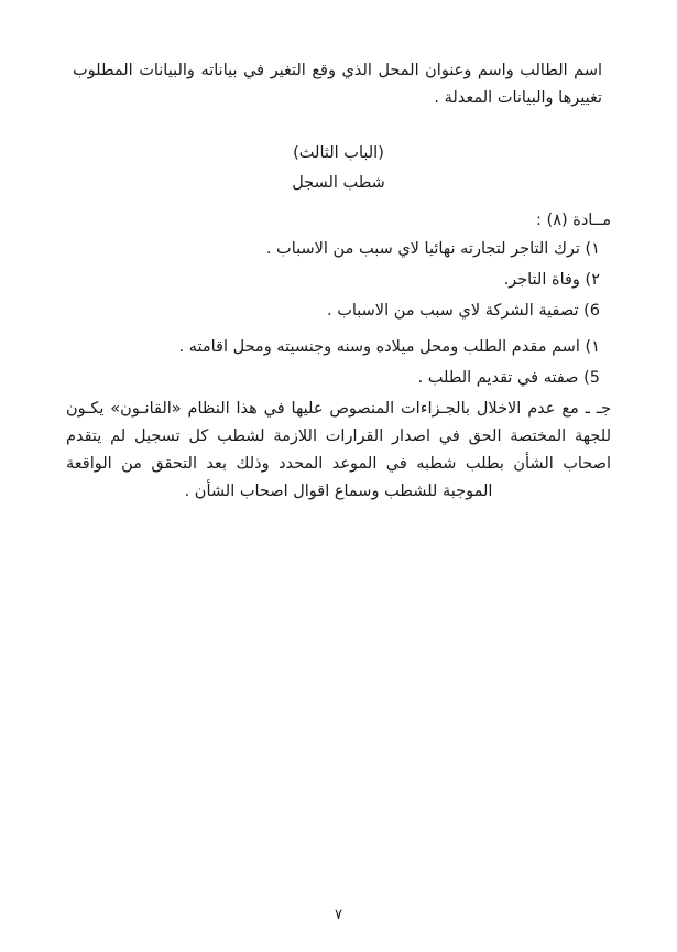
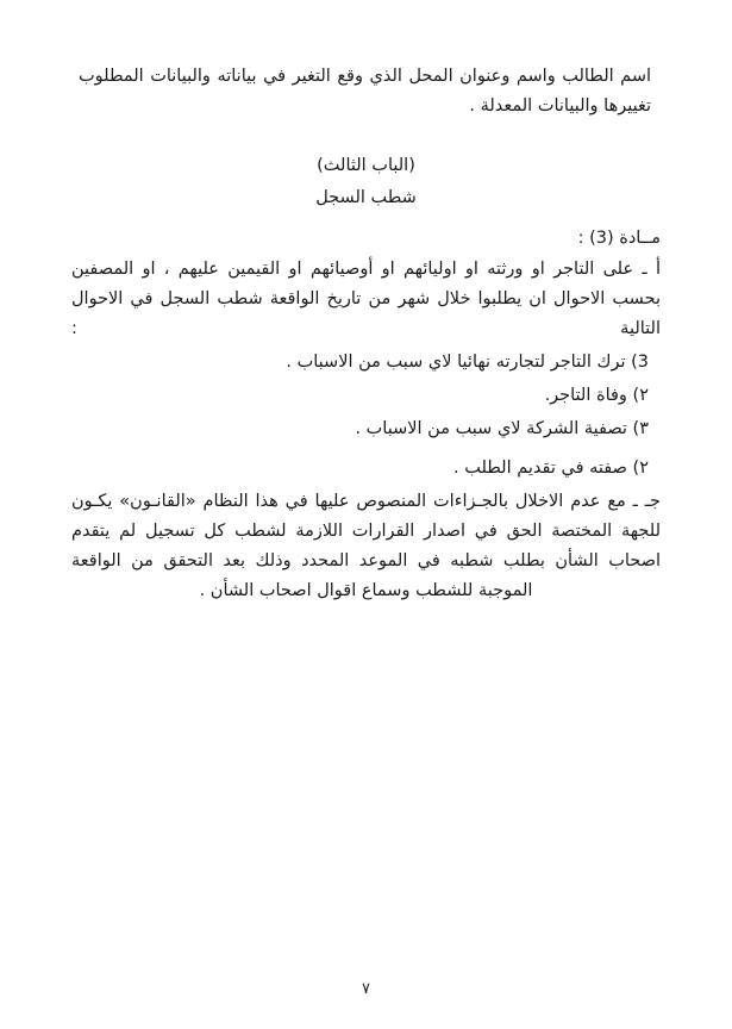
  اسم الطالب واسم وعنوان المحل الذي وقع التغير في بياناته والبيانات المطلوب تغييرها والبيانات المعدلة .
  (الباب الثالث)
  شطب السجل
- مــادة (٨) :
+ مــادة (3) :
+ أ ـ على التاجر او ورثته او اوليائهم او أوصيائهم او القيمين عليهم ، او المصفين بحسب الاحوال ان يطلبوا خلال شهر من تاريخ الواقعة شطب السجل في الاحوال التالية :
- ١) ترك التاجر لتجارته نهائيا لاي سبب من الاسباب .
+ 3) ترك التاجر لتجارته نهائيا لاي سبب من الاسباب .
  ٢) وفاة التاجر.
- 6) تصفية الشركة لاي سبب من الاسباب .
+ ٣) تصفية الشركة لاي سبب من الاسباب .
- ١) اسم مقدم الطلب ومحل ميلاده وسنه وجنسيته ومحل اقامته .
- 5) صفته في تقديم الطلب .
+ ٢) صفته في تقديم الطلب .
  جـ ـ مع عدم الاخلال بالجـزاءات المنصوص عليها في هذا النظام «القانـون» يكـون للجهة المختصة الحق في اصدار القرارات اللازمة لشطب كل تسجيل لم يتقدم اصحاب الشأن بطلب شطبه في الموعد المحدد وذلك بعد التحقق من الواقعة الموجبة للشطب وسماع اقوال اصحاب الشأن .
  ٧
